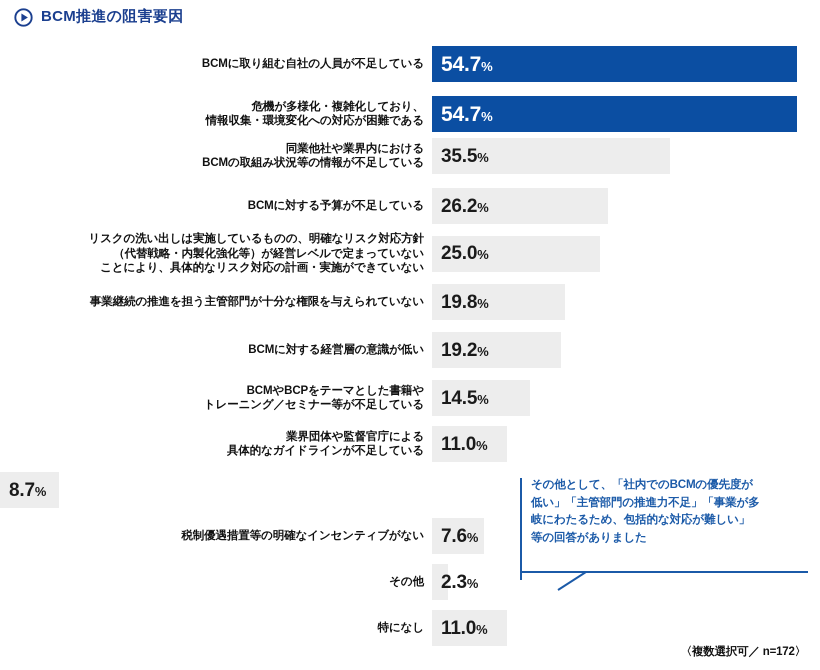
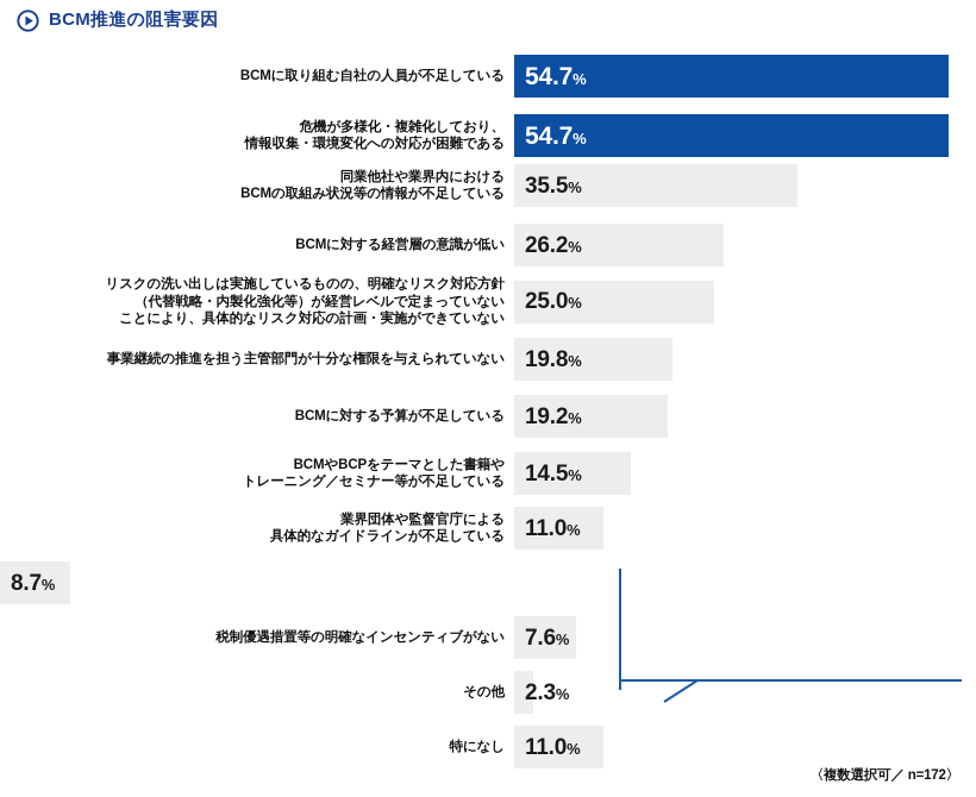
  BCM推進の阻害要因
  BCMに取り組む自社の人員が不足している
  54.7%
  危機が多様化・複雑化しており、
  情報収集・環境変化への対応が困難である
  54.7%
  同業他社や業界内における
  BCMの取組み状況等の情報が不足している
  35.5%
- BCMに対する予算が不足している
+ BCMに対する経営層の意識が低い
  26.2%
  リスクの洗い出しは実施しているものの、明確なリスク対応方針
  （代替戦略・内製化強化等）が経営レベルで定まっていない
  ことにより、具体的なリスク対応の計画・実施ができていない
  25.0%
  事業継続の推進を担う主管部門が十分な権限を与えられていない
  19.8%
- BCMに対する経営層の意識が低い
+ BCMに対する予算が不足している
  19.2%
  BCMやBCPをテーマとした書籍や
  トレーニング／セミナー等が不足している
  14.5%
  業界団体や監督官庁による
  具体的なガイドラインが不足している
  11.0%
  8.7%
  税制優遇措置等の明確なインセンティブがない
  7.6%
  その他
  2.3%
  特になし
  11.0%
- その他として、「社内でのBCMの優先度が
- 低い」「主管部門の推進力不足」「事業が多
- 岐にわたるため、包括的な対応が難しい」
- 等の回答がありました
  〈複数選択可／ n=172〉
